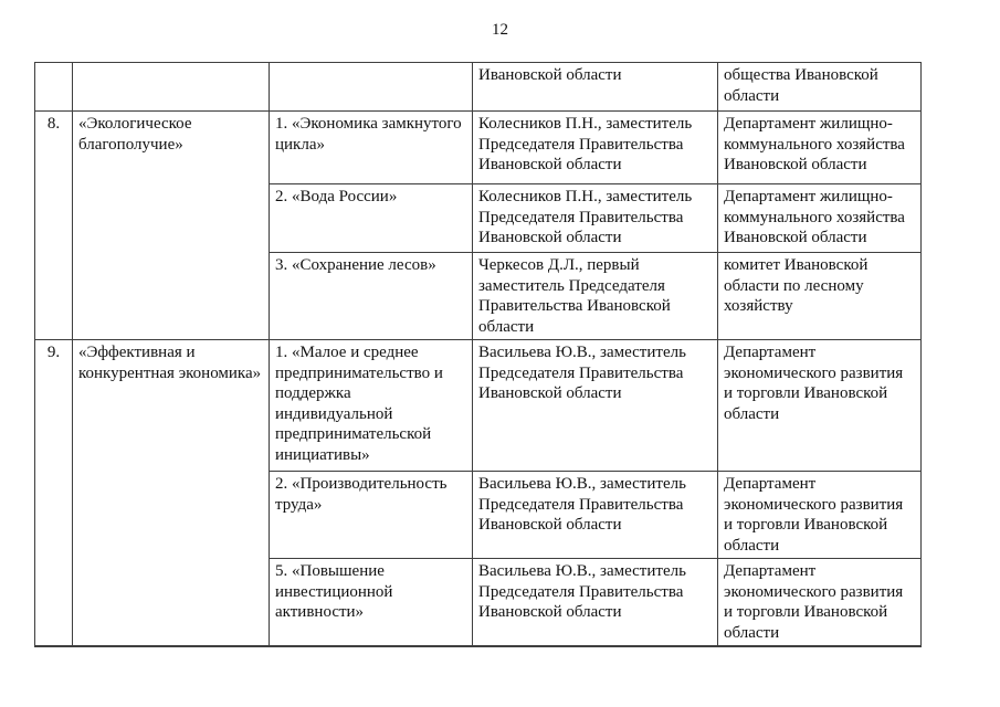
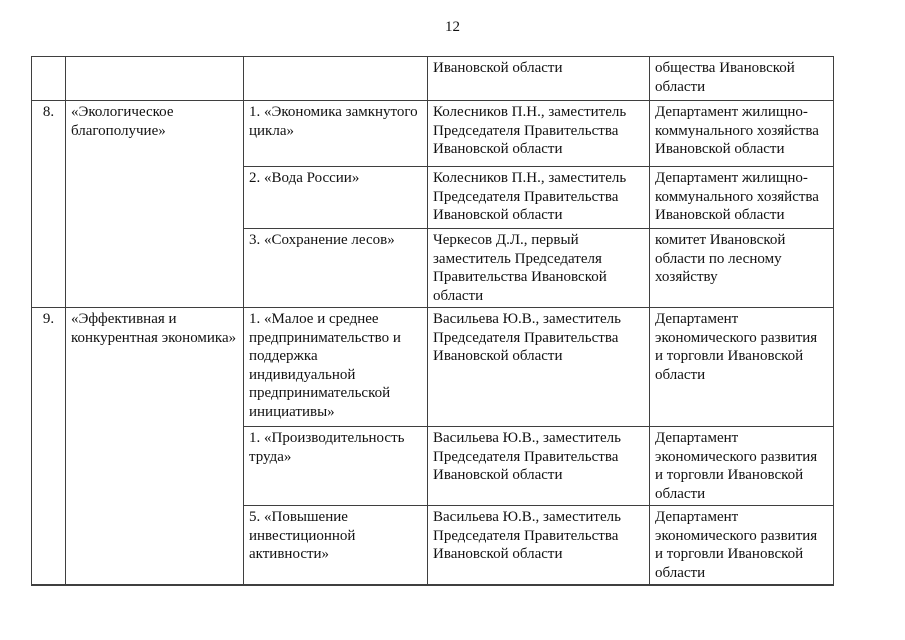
  12
  			Ивановской области	общества Ивановской области
  8.	«Экологическое благополучие»	1. «Экономика замкнутого цикла»	Колесников П.Н., заместитель Председателя Правительства Ивановской области	Департамент жилищно- коммунального хозяйства Ивановской области
  2. «Вода России»	Колесников П.Н., заместитель Председателя Правительства Ивановской области	Департамент жилищно- коммунального хозяйства Ивановской области
  3. «Сохранение лесов»	Черкесов Д.Л., первый заместитель Председателя Правительства Ивановской области	комитет Ивановской области по лесному хозяйству
  9.	«Эффективная и конкурентная экономика»	1. «Малое и среднее предпринимательство и поддержка индивидуальной предпринимательской инициативы»	Васильева Ю.В., заместитель Председателя Правительства Ивановской области	Департамент экономического развития и торговли Ивановской области
- 2. «Производительность труда»	Васильева Ю.В., заместитель Председателя Правительства Ивановской области	Департамент экономического развития и торговли Ивановской области
+ 1. «Производительность труда»	Васильева Ю.В., заместитель Председателя Правительства Ивановской области	Департамент экономического развития и торговли Ивановской области
  5. «Повышение инвестиционной активности»	Васильева Ю.В., заместитель Председателя Правительства Ивановской области	Департамент экономического развития и торговли Ивановской области
